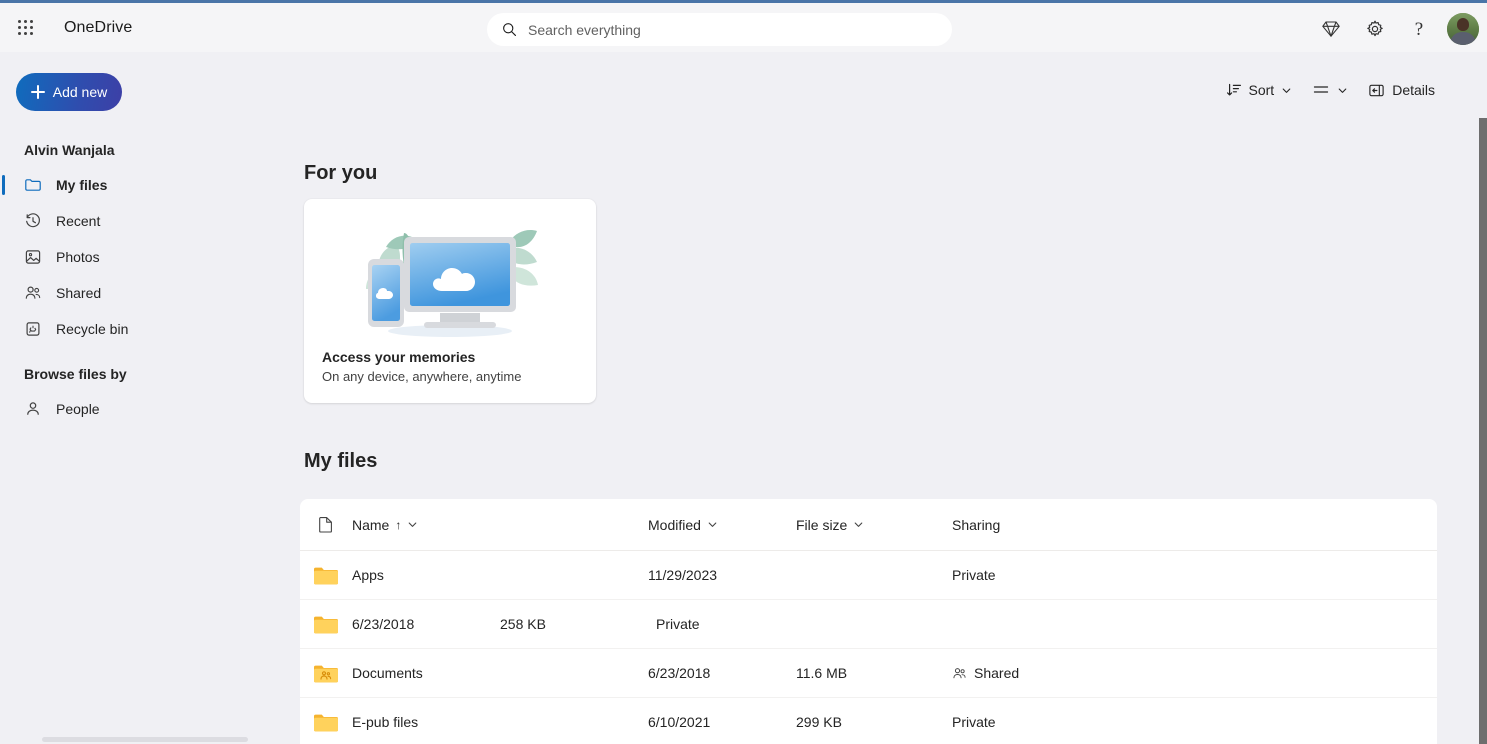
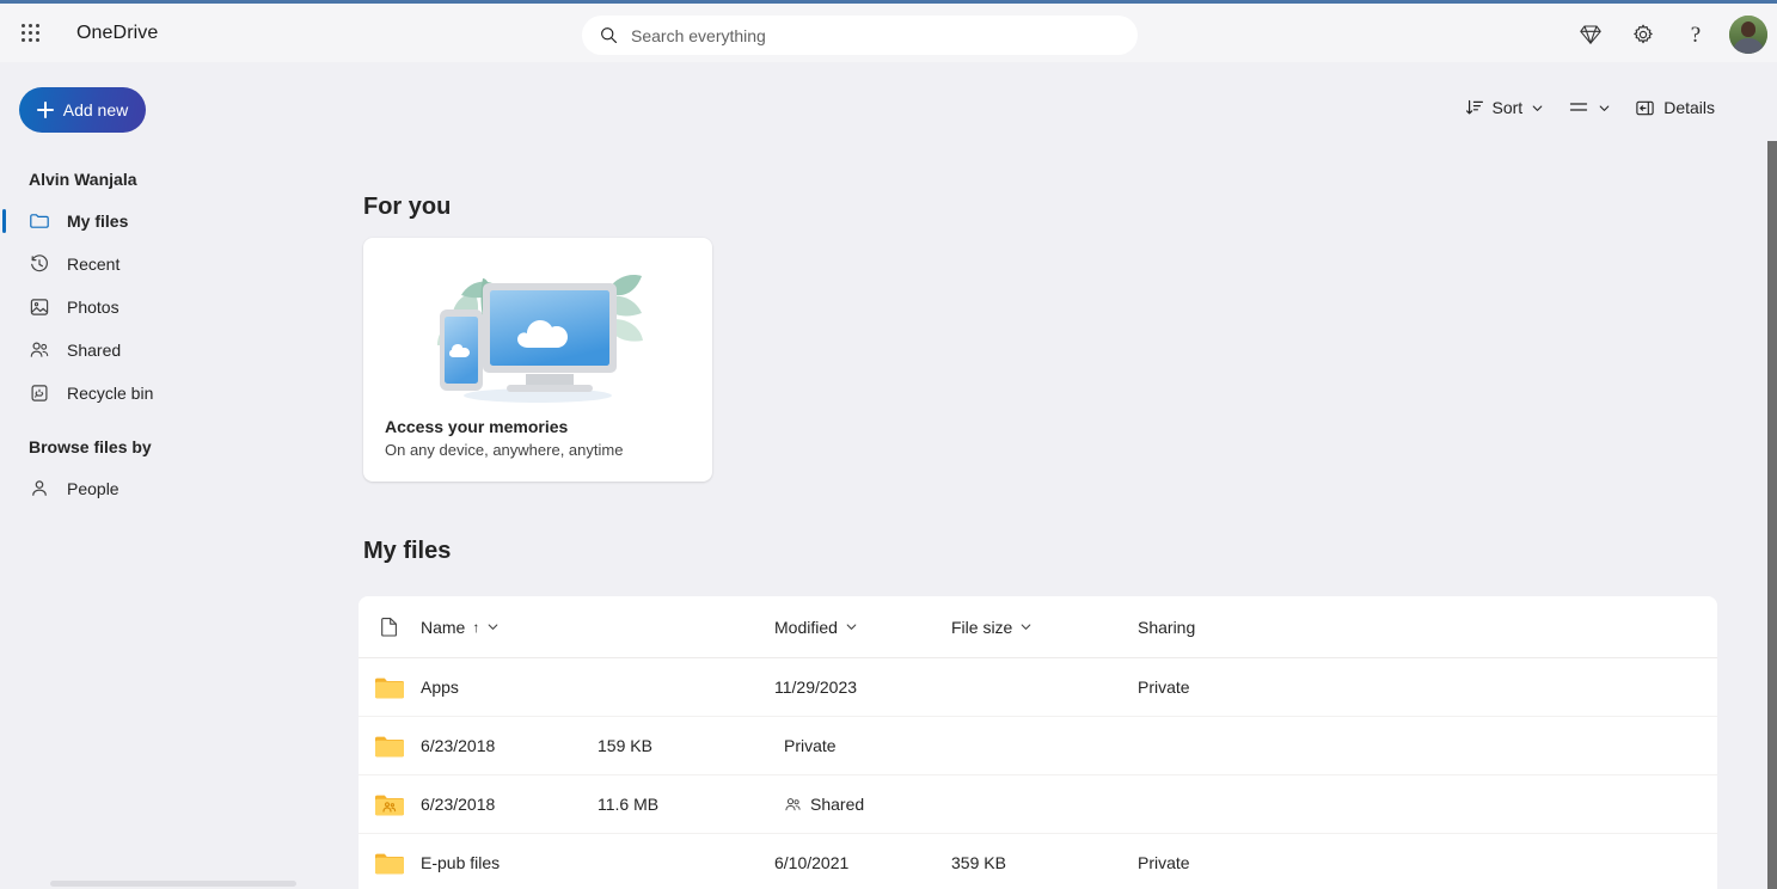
  OneDrive
  Search everything
  ?
  Sort
  Details
  Add new
  Alvin Wanjala
  My files
  Recent
  Photos
  Shared
  Recycle bin
  Browse files by
  People
  For you
  Access your memories
  On any device, anywhere, anytime
  My files
  Name
  ↑
  Modified
  File size
  Sharing
  Apps
  11/29/2023
  Private
  6/23/2018
- 258 KB
+ 159 KB
  Private
- Documents
  6/23/2018
  11.6 MB
  Shared
  E-pub files
  6/10/2021
- 299 KB
+ 359 KB
  Private
